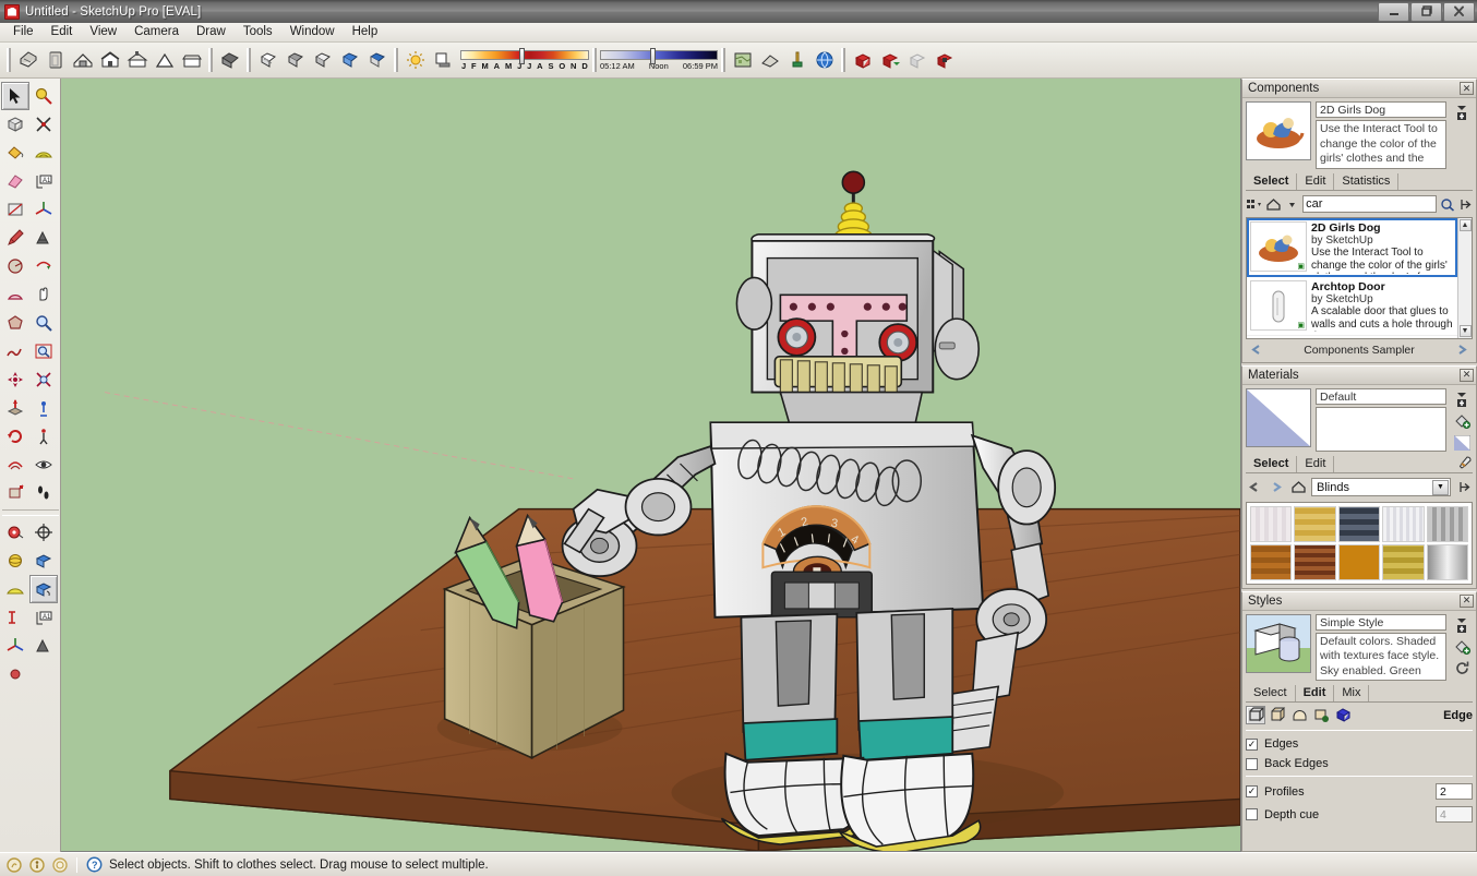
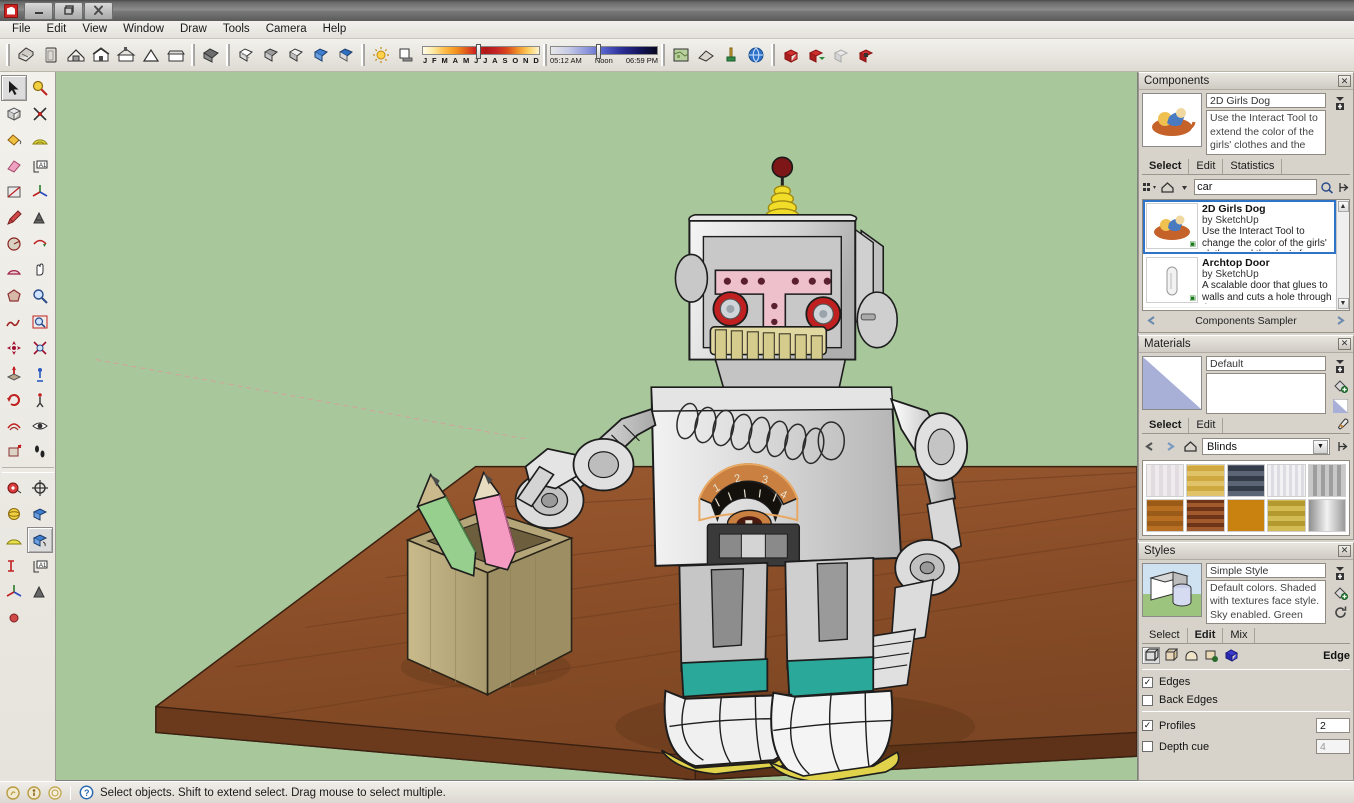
- Untitled - SketchUp Pro [EVAL]
  File
  Edit
  View
- Camera
+ Window
  Draw
  Tools
- Window
+ Camera
  Help
  J
  F
  M
  A
  M
  J
  J
  A
  S
  O
  N
  D
  05:12 AM
  Noon
  06:59 PM
  Components
  ✕
  2D Girls Dog
- Use the Interact Tool to change the color of the girls' clothes and the
+ Use the Interact Tool to extend the color of the girls' clothes and the
  Select
  Edit
  Statistics
  car
  2D Girls Dog
  by SketchUp
  Archtop Door
  by SketchUp
  A scalable door that glues to walls and cuts a hole through
  Components Sampler
  Materials
  ✕
  Default
  Select
  Edit
  Blinds
  Styles
  ✕
  Simple Style
  Default colors. Shaded with textures face style. Sky enabled. Green
  Select
  Edit
  Mix
  Edge
  ✓
  Edges
  Back Edges
  ✓
  Profiles
  2
  Depth cue
  4
  ?
- Select objects. Shift to clothes select. Drag mouse to select multiple.
+ Select objects. Shift to extend select. Drag mouse to select multiple.
